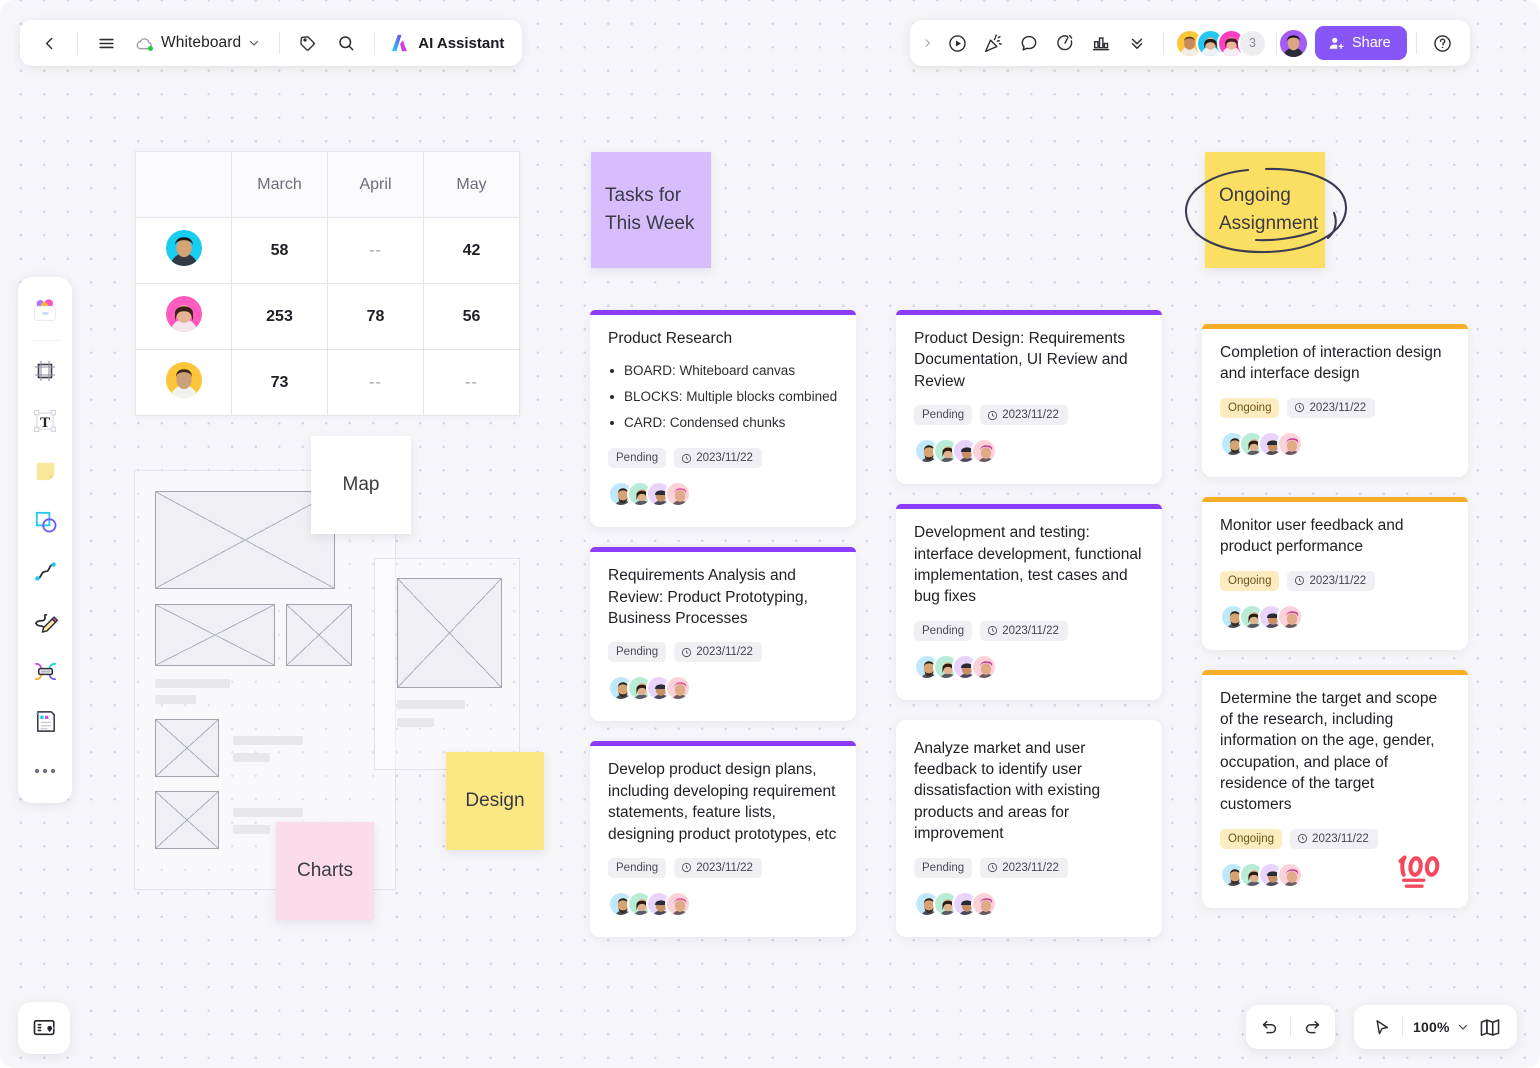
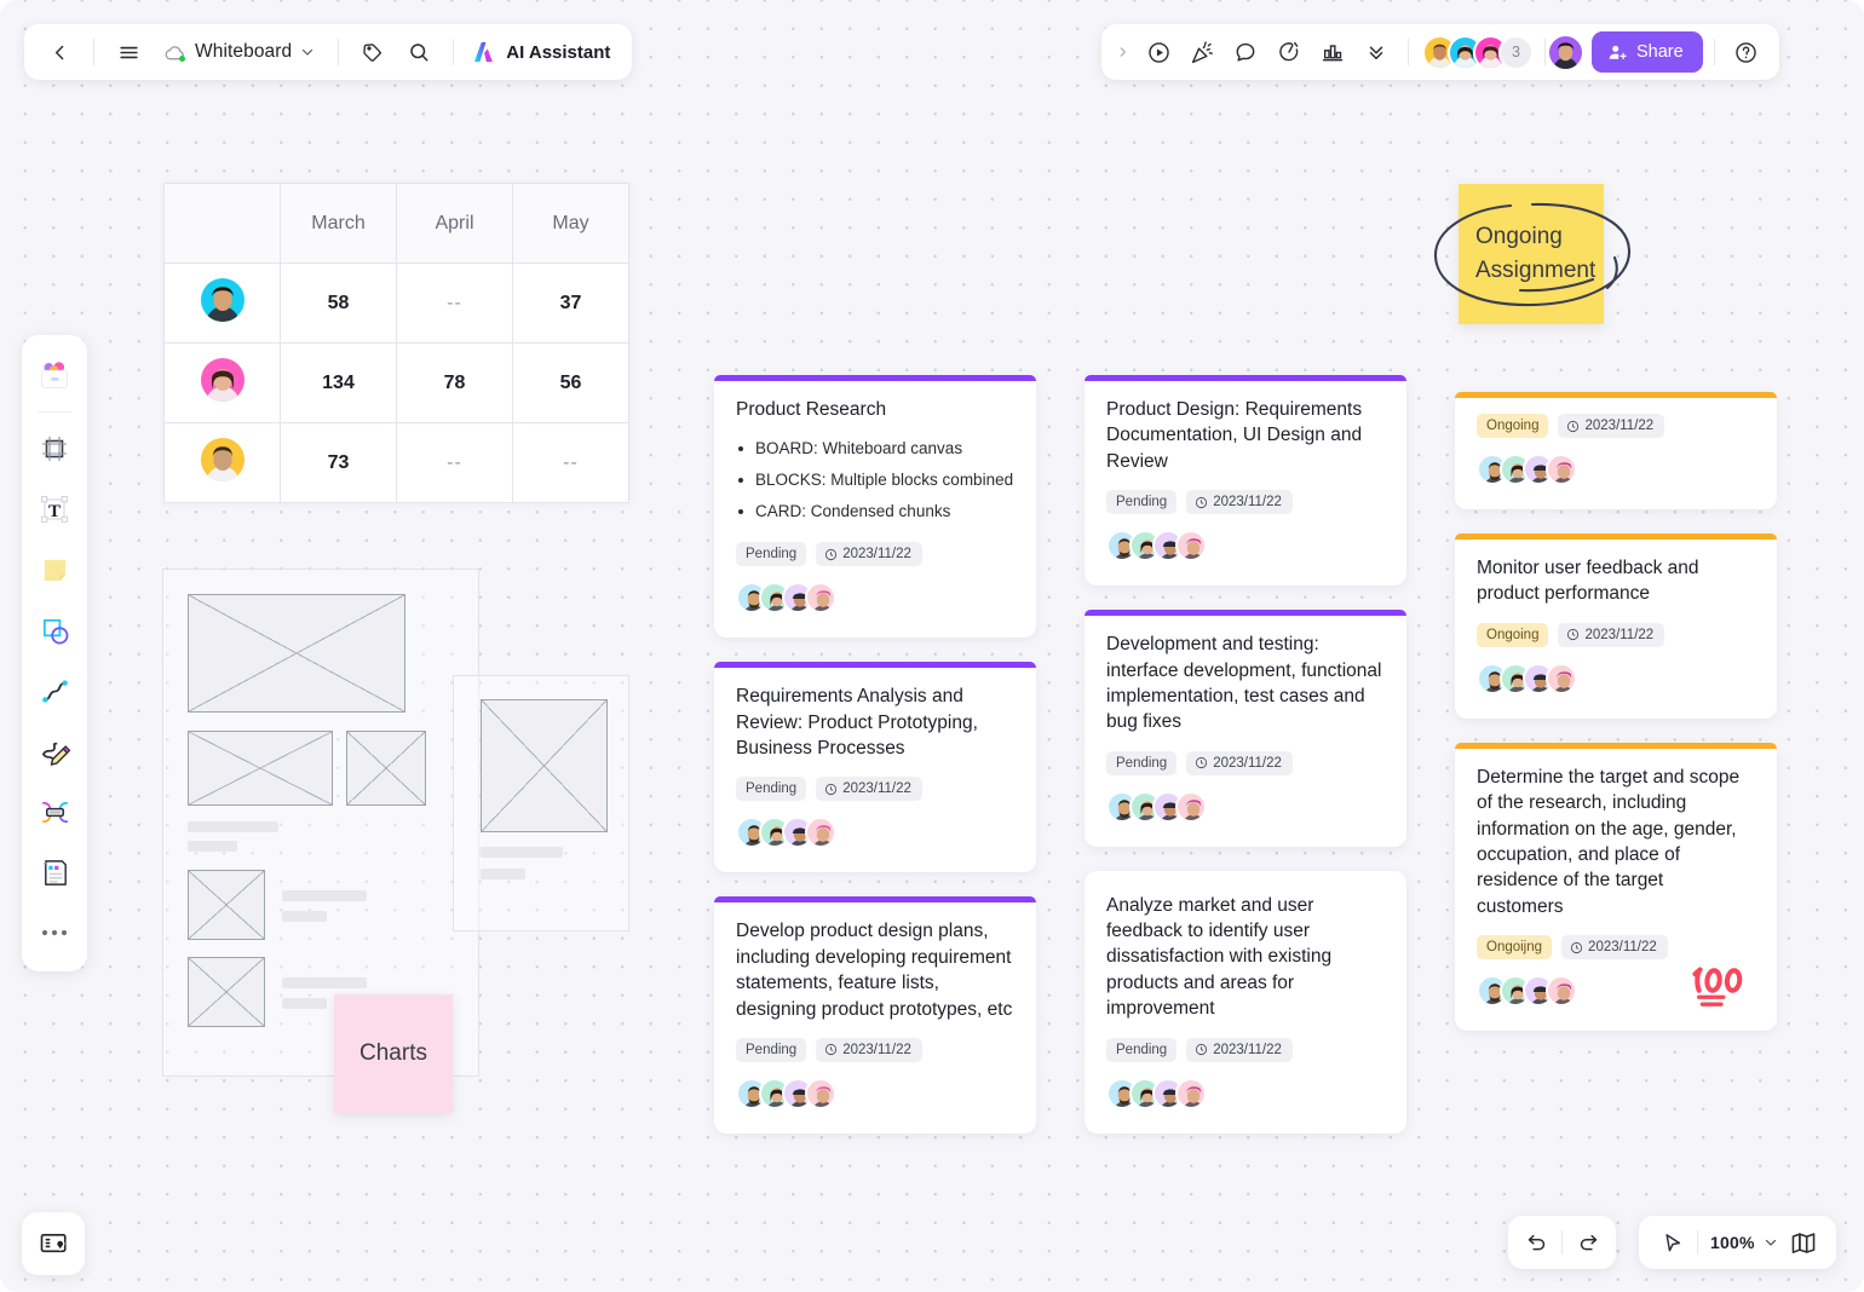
  Whiteboard
  AI Assistant
  3
  Share
  T
  100%
  	March	April	May
- 	58	--	42
+ 	58	--	37
- 	253	78	56
+ 	134	78	56
  	73	--	--
- Tasks for
- This Week
  Ongoing
  Assignment
- Map
- Design
  Charts
  Product Research
  BOARD: Whiteboard canvas
  BLOCKS: Multiple blocks combined
  CARD: Condensed chunks
  Pending
  2023/11/22
  Requirements Analysis and Review: Product Prototyping, Business Processes
  Pending
  2023/11/22
  Develop product design plans, including developing requirement statements, feature lists, designing product prototypes, etc
  Pending
  2023/11/22
- Product Design: Requirements Documentation, UI Review and Review
+ Product Design: Requirements Documentation, UI Design and Review
  Pending
  2023/11/22
  Development and testing: interface development, functional implementation, test cases and bug fixes
  Pending
  2023/11/22
  Analyze market and user feedback to identify user dissatisfaction with existing products and areas for improvement
  Pending
  2023/11/22
- Completion of interaction design and interface design
  Ongoing
  2023/11/22
  Monitor user feedback and product performance
  Ongoing
  2023/11/22
  Determine the target and scope of the research, including information on the age, gender, occupation, and place of residence of the target customers
  Ongoijng
  2023/11/22
